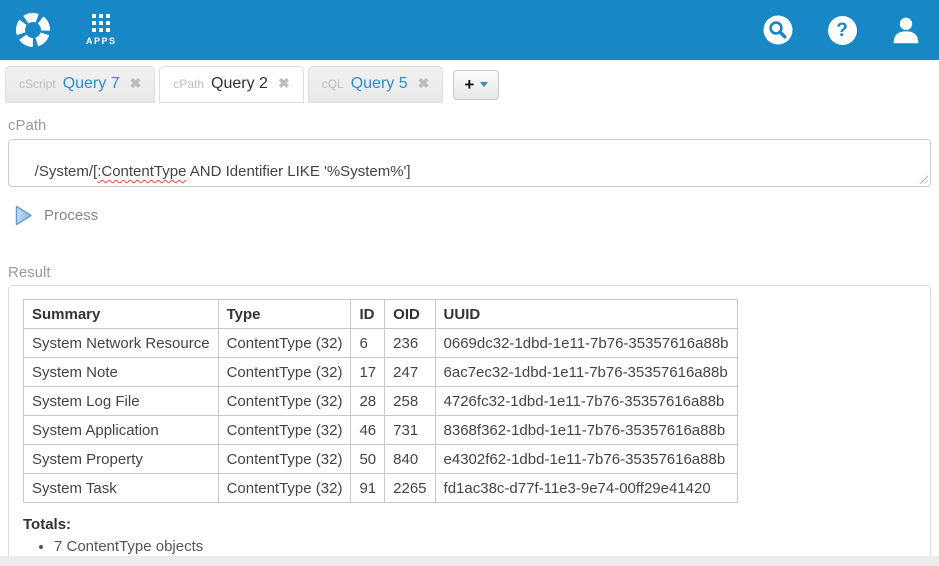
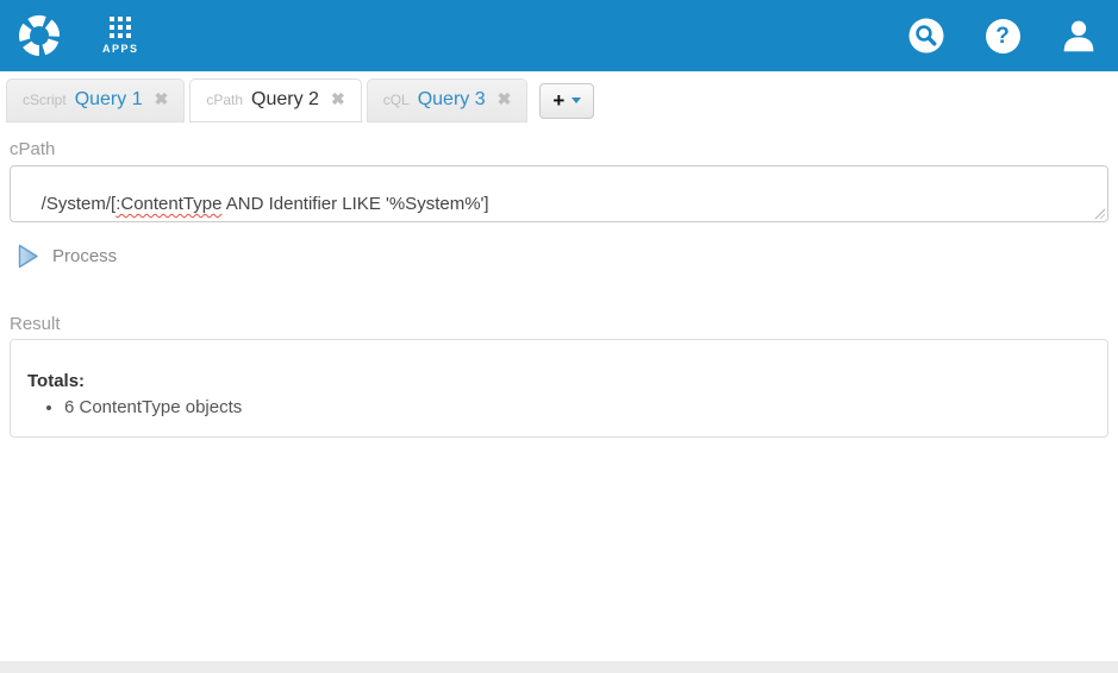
  APPS
  ?
  cScript
- Query 7
+ Query 1
  ✖
  cPath
  Query 2
  ✖
  cQL
- Query 5
+ Query 3
  ✖
  +
  cPath
  /System/[:ContentType AND Identifier LIKE '%System%']
  Process
  Result
- Summary	Type	ID	OID	UUID
- System Network Resource	ContentType (32)	6	236	0669dc32-1dbd-1e11-7b76-35357616a88b
- System Note	ContentType (32)	17	247	6ac7ec32-1dbd-1e11-7b76-35357616a88b
- System Log File	ContentType (32)	28	258	4726fc32-1dbd-1e11-7b76-35357616a88b
- System Application	ContentType (32)	46	731	8368f362-1dbd-1e11-7b76-35357616a88b
- System Property	ContentType (32)	50	840	e4302f62-1dbd-1e11-7b76-35357616a88b
- System Task	ContentType (32)	91	2265	fd1ac38c-d77f-11e3-9e74-00ff29e41420
  Totals:
- 7 ContentType objects
+ 6 ContentType objects
